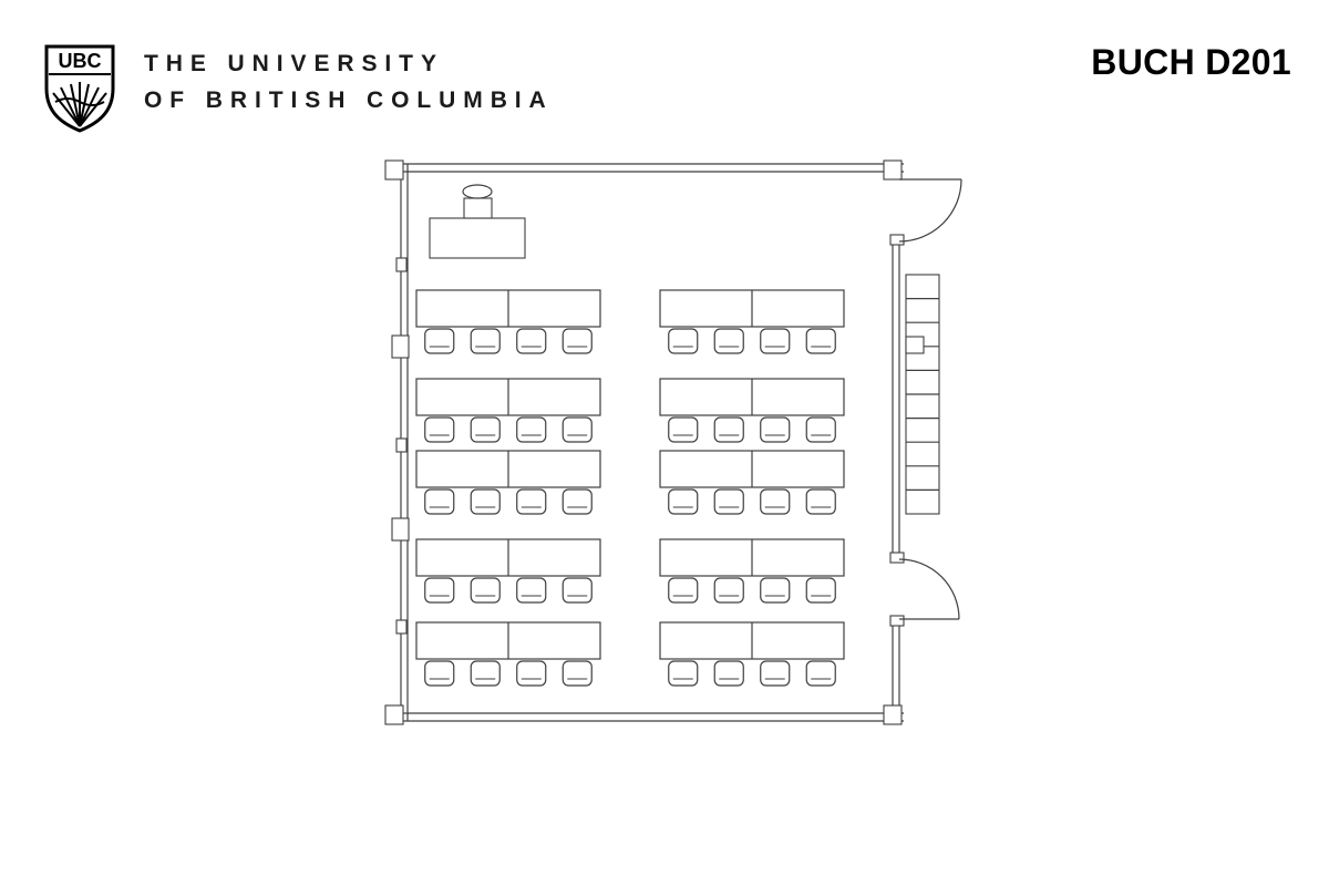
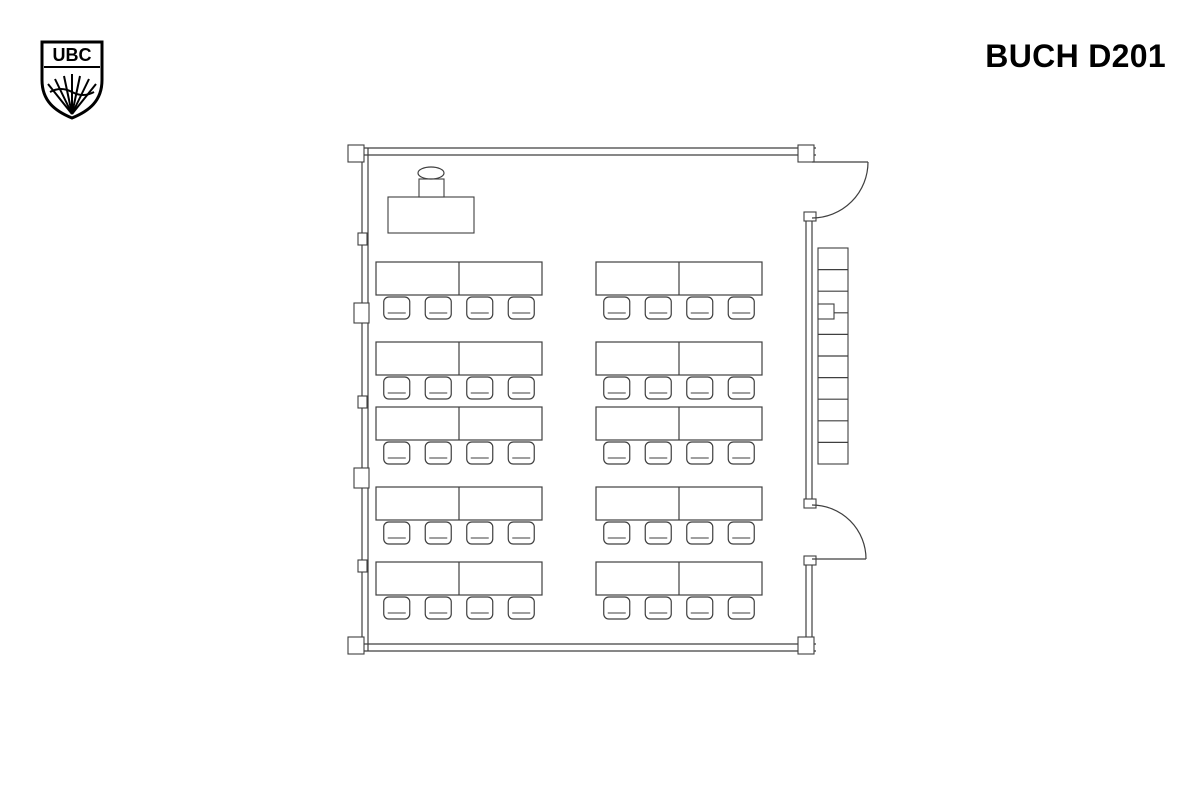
  UBC
- THE UNIVERSITY
- OF BRITISH COLUMBIA
  BUCH D201
